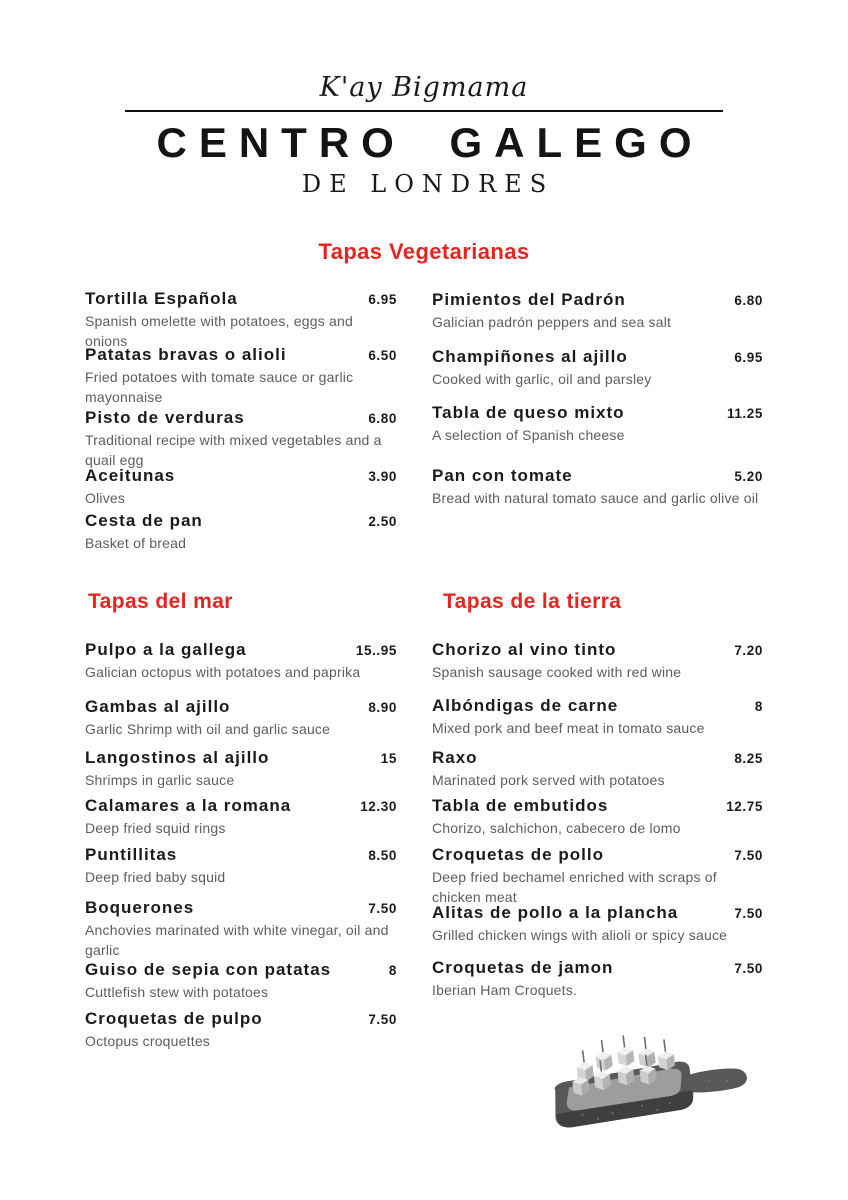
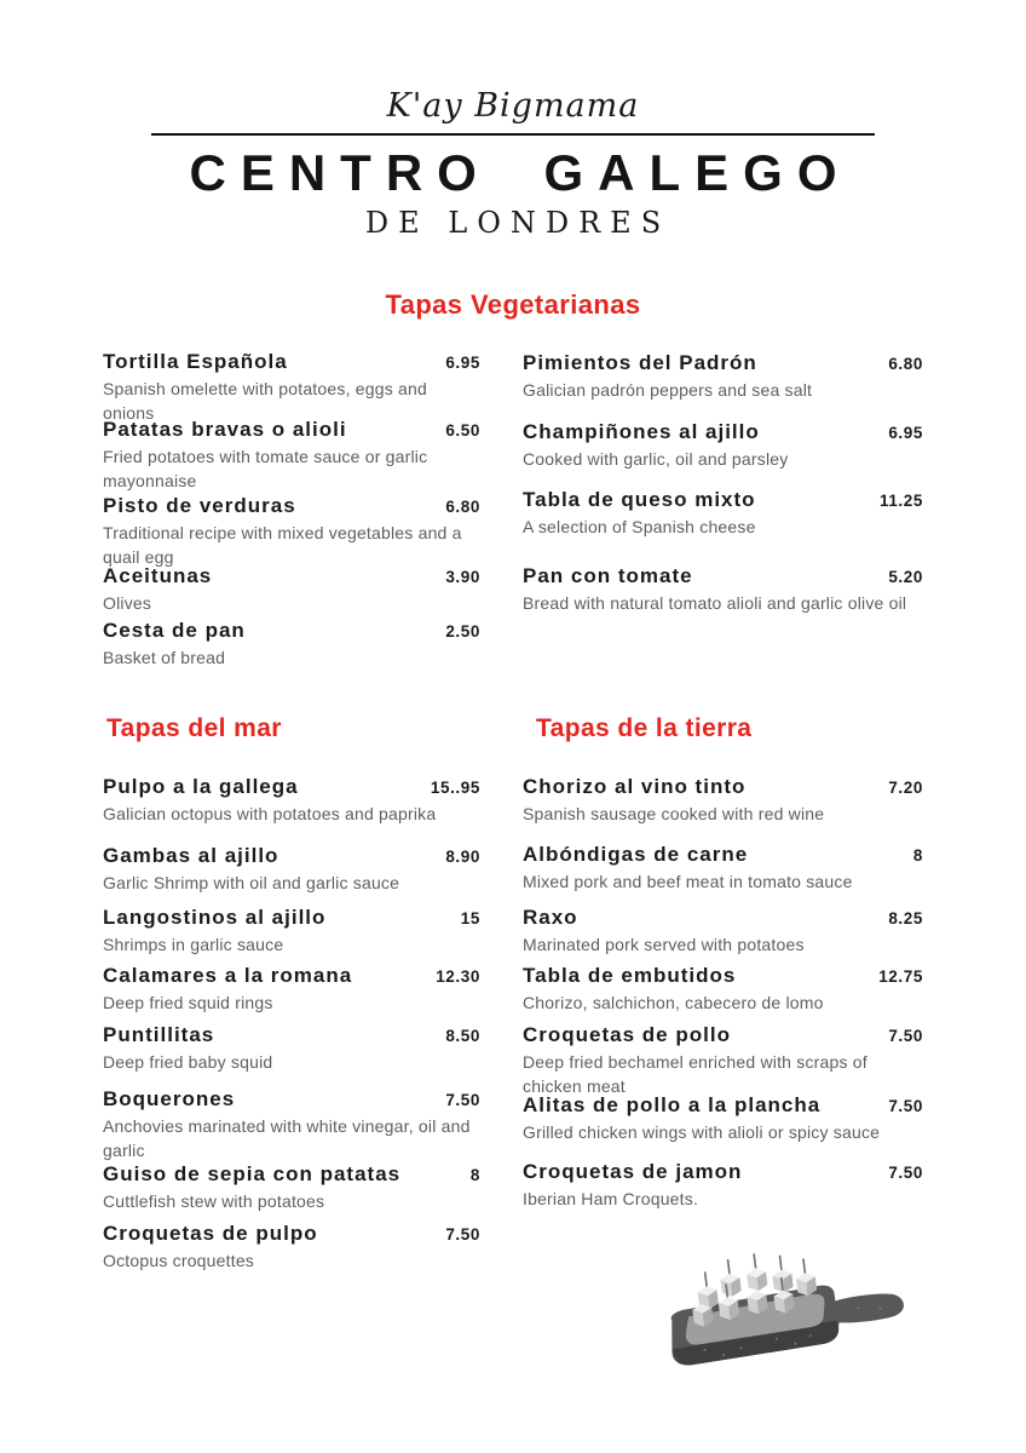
  K'ay Bigmama
  CENTRO GALEGO
  DE LONDRES
  Tapas Vegetarianas
  Tortilla Española
  6.95
  Spanish omelette with potatoes, eggs and onions
  Patatas bravas o alioli
  6.50
  Fried potatoes with tomate sauce or garlic mayonnaise
  Pisto de verduras
  6.80
  Traditional recipe with mixed vegetables and a quail egg
  Aceitunas
  3.90
  Olives
  Cesta de pan
  2.50
  Basket of bread
  Pimientos del Padrón
  6.80
  Galician padrón peppers and sea salt
  Champiñones al ajillo
  6.95
  Cooked with garlic, oil and parsley
  Tabla de queso mixto
  11.25
  A selection of Spanish cheese
  Pan con tomate
  5.20
- Bread with natural tomato sauce and garlic olive oil
+ Bread with natural tomato alioli and garlic olive oil
  Tapas del mar
  Tapas de la tierra
  Pulpo a la gallega
  15..95
  Galician octopus with potatoes and paprika
  Gambas al ajillo
  8.90
  Garlic Shrimp with oil and garlic sauce
  Langostinos al ajillo
  15
  Shrimps in garlic sauce
  Calamares a la romana
  12.30
  Deep fried squid rings
  Puntillitas
  8.50
  Deep fried baby squid
  Boquerones
  7.50
  Anchovies marinated with white vinegar, oil and garlic
  Guiso de sepia con patatas
  8
  Cuttlefish stew with potatoes
  Croquetas de pulpo
  7.50
  Octopus croquettes
  Chorizo al vino tinto
  7.20
  Spanish sausage cooked with red wine
  Albóndigas de carne
  8
  Mixed pork and beef meat in tomato sauce
  Raxo
  8.25
  Marinated pork served with potatoes
  Tabla de embutidos
  12.75
  Chorizo, salchichon, cabecero de lomo
  Croquetas de pollo
  7.50
  Deep fried bechamel enriched with scraps of chicken meat
  Alitas de pollo a la plancha
  7.50
  Grilled chicken wings with alioli or spicy sauce
  Croquetas de jamon
  7.50
  Iberian Ham Croquets.
